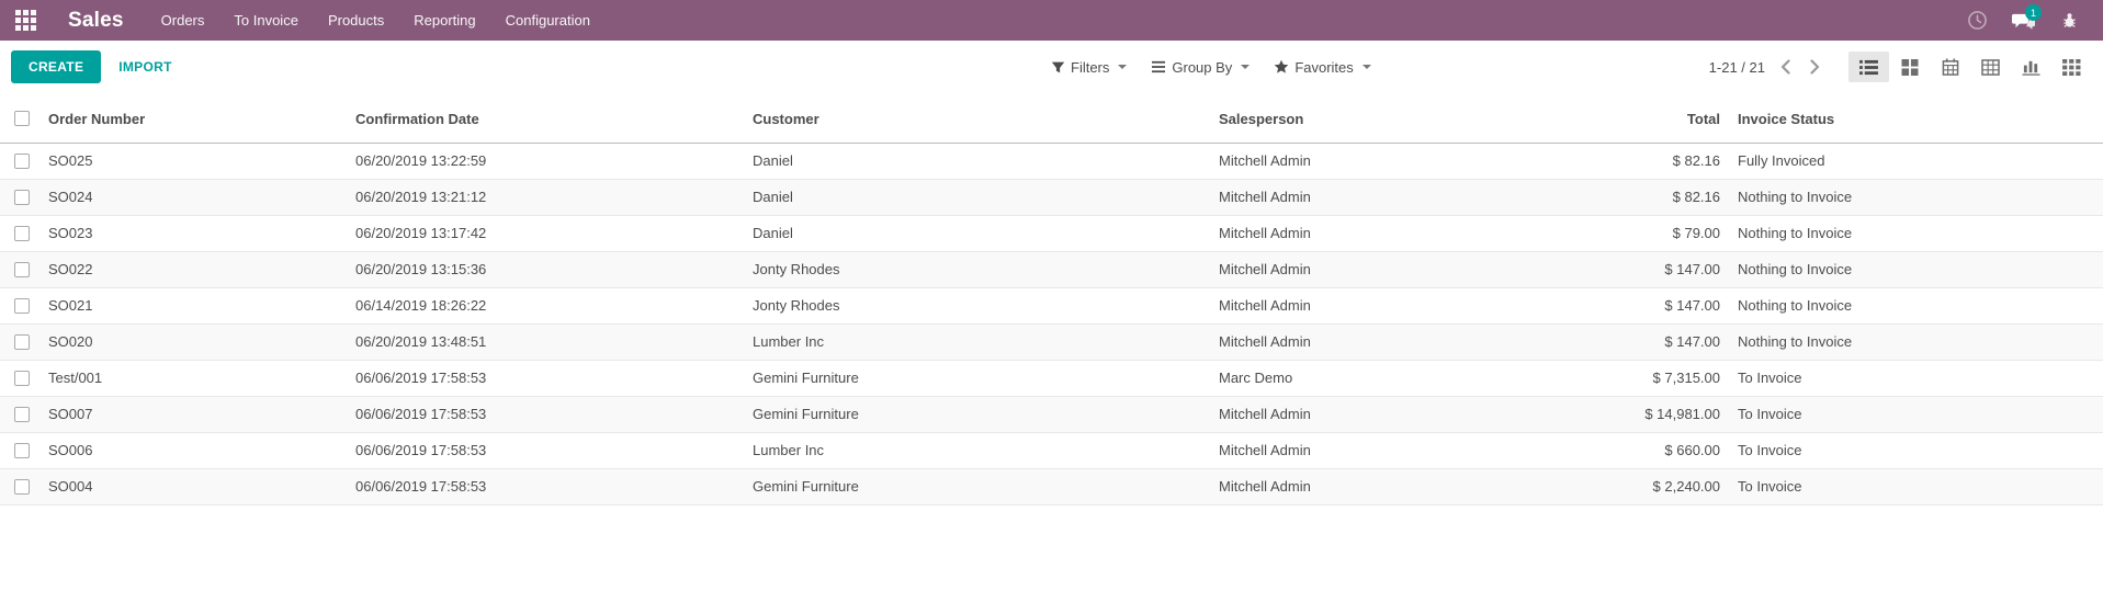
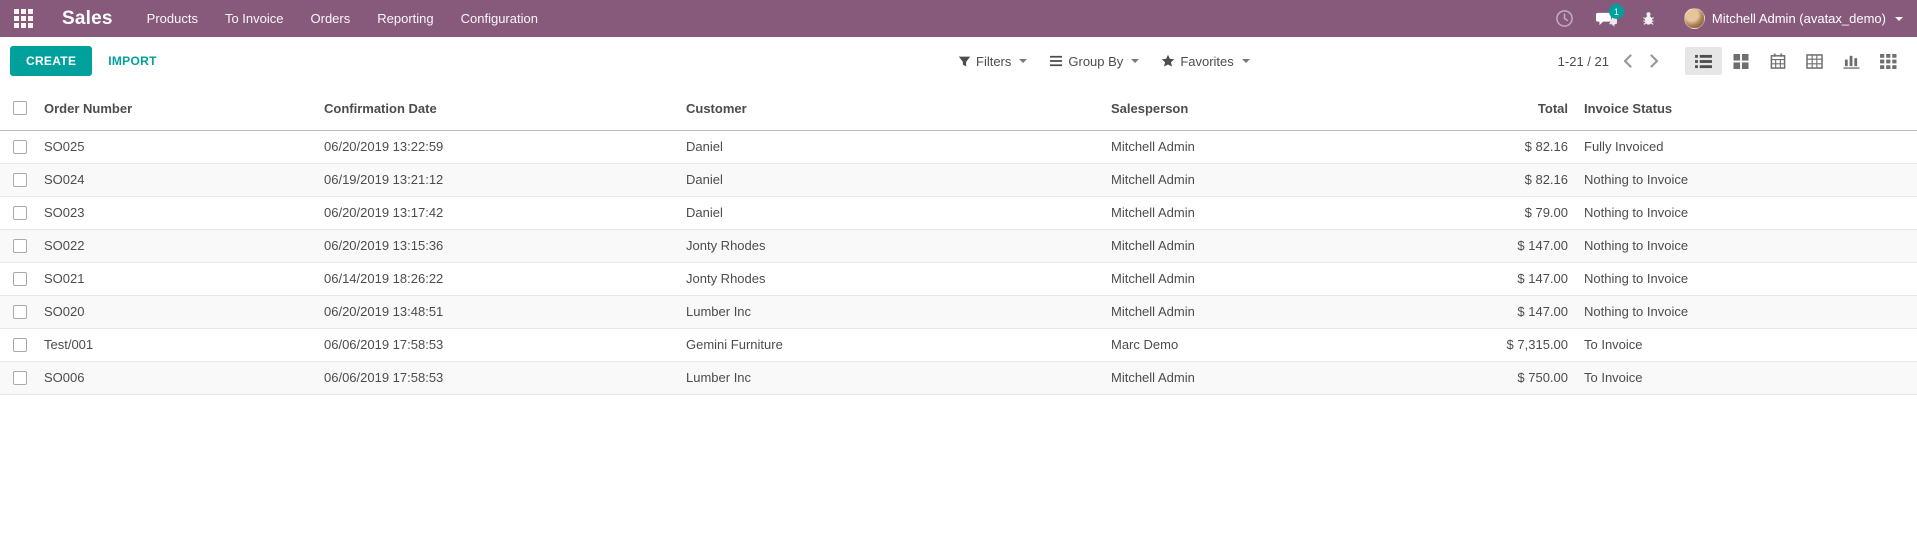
  Sales
- Orders
+ Products
  To Invoice
- Products
+ Orders
  Reporting
  Configuration
  1
+ Mitchell Admin (avatax_demo)
  CREATE
  IMPORT
  Filters
  Group By
  Favorites
  1-21 / 21
  	Order Number	Confirmation Date	Customer	Salesperson	Total	Invoice Status
  	SO025	06/20/2019 13:22:59	Daniel	Mitchell Admin	$ 82.16	Fully Invoiced
- 	SO024	06/20/2019 13:21:12	Daniel	Mitchell Admin	$ 82.16	Nothing to Invoice
+ 	SO024	06/19/2019 13:21:12	Daniel	Mitchell Admin	$ 82.16	Nothing to Invoice
  	SO023	06/20/2019 13:17:42	Daniel	Mitchell Admin	$ 79.00	Nothing to Invoice
  	SO022	06/20/2019 13:15:36	Jonty Rhodes	Mitchell Admin	$ 147.00	Nothing to Invoice
  	SO021	06/14/2019 18:26:22	Jonty Rhodes	Mitchell Admin	$ 147.00	Nothing to Invoice
  	SO020	06/20/2019 13:48:51	Lumber Inc	Mitchell Admin	$ 147.00	Nothing to Invoice
  	Test/001	06/06/2019 17:58:53	Gemini Furniture	Marc Demo	$ 7,315.00	To Invoice
- 	SO007	06/06/2019 17:58:53	Gemini Furniture	Mitchell Admin	$ 14,981.00	To Invoice
- 	SO006	06/06/2019 17:58:53	Lumber Inc	Mitchell Admin	$ 660.00	To Invoice
+ 	SO006	06/06/2019 17:58:53	Lumber Inc	Mitchell Admin	$ 750.00	To Invoice
- 	SO004	06/06/2019 17:58:53	Gemini Furniture	Mitchell Admin	$ 2,240.00	To Invoice
